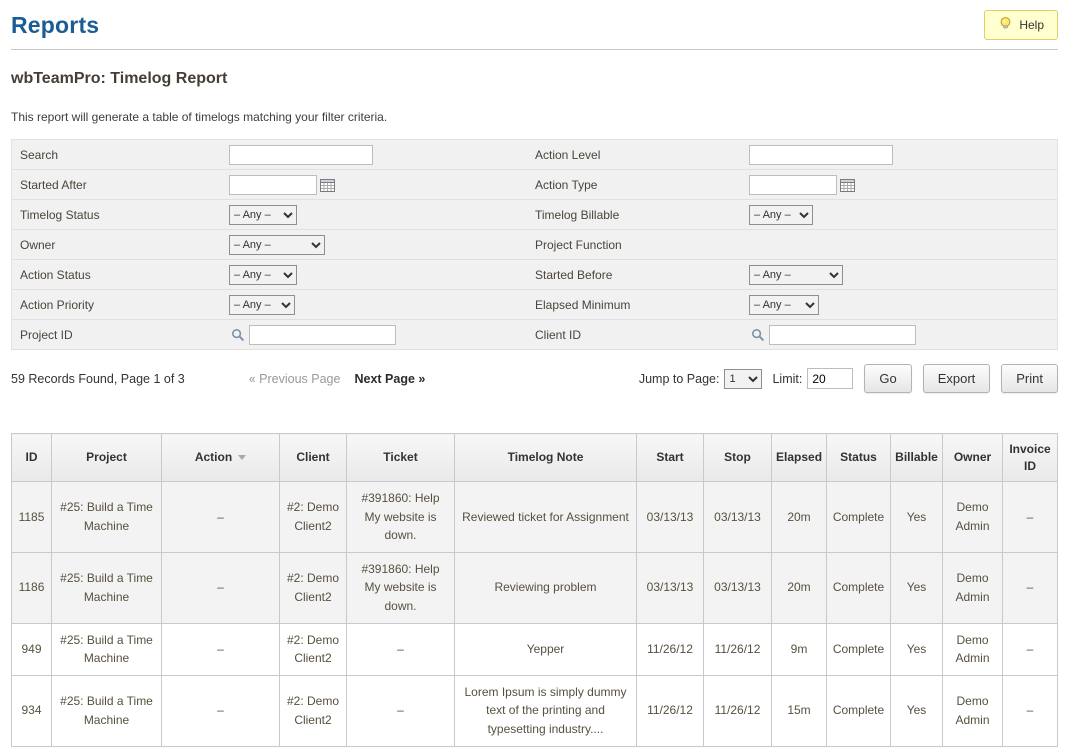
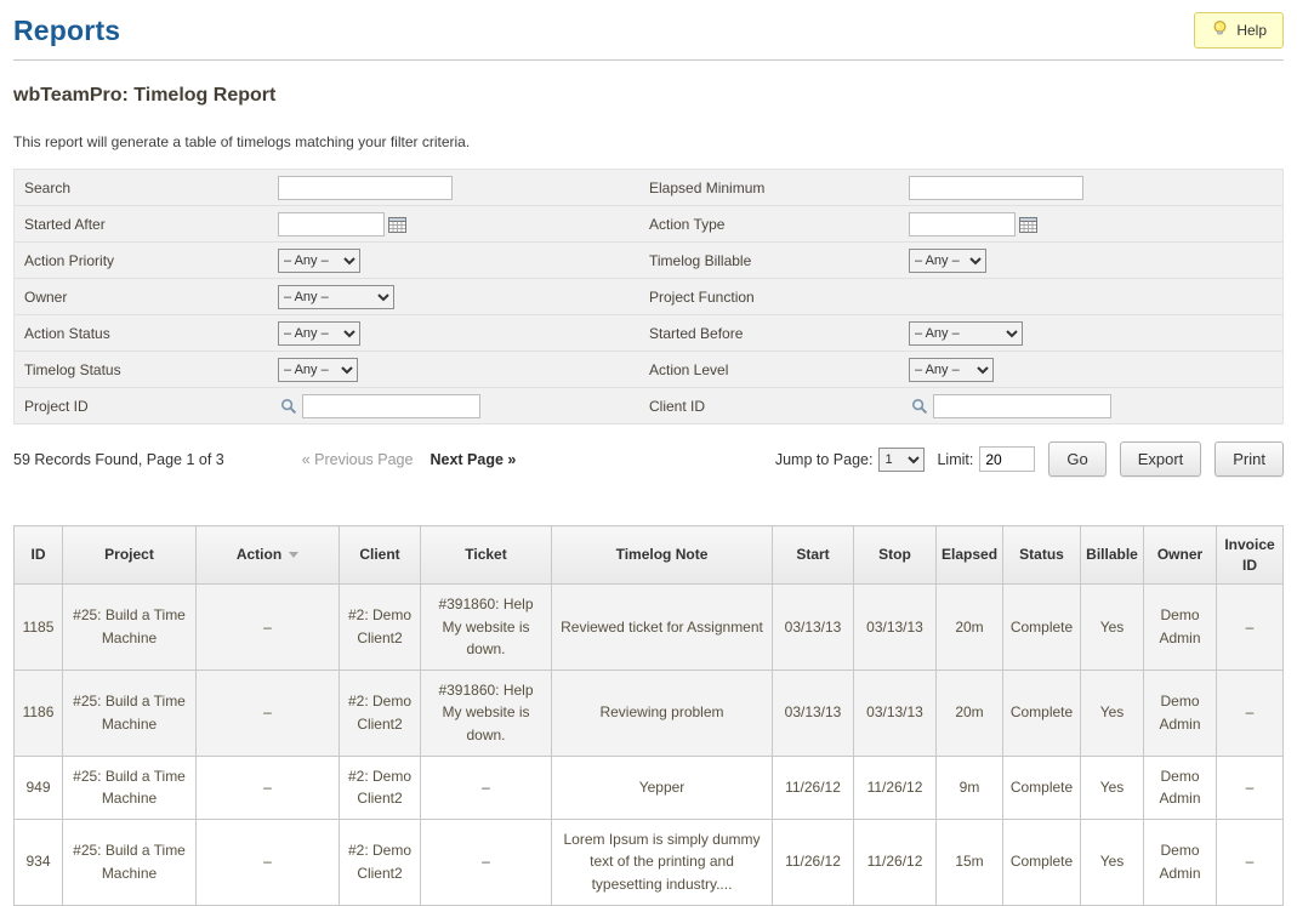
  Reports
  Help
  wbTeamPro: Timelog Report
  This report will generate a table of timelogs matching your filter criteria.
  Search
- Action Level
+ Elapsed Minimum
  Started After
  Action Type
- Timelog Status
+ Action Priority
  – Any –
  Timelog Billable
  – Any –
  Owner
  – Any –
  Project Function
  Action Status
  – Any –
  Started Before
  – Any –
- Action Priority
+ Timelog Status
  – Any –
- Elapsed Minimum
+ Action Level
  – Any –
  Project ID
  Client ID
  59 Records Found, Page 1 of 3
  « Previous Page
  Next Page »
  Jump to Page:
  1
  Limit:
  20
  Go
  Export
  Print
  ID	Project	Action	Client	Ticket	Timelog Note	Start	Stop	Elapsed	Status	Billable	Owner	Invoice ID
  1185	#25: Build a Time Machine	–	#2: Demo Client2	#391860: Help My website is down.	Reviewed ticket for Assignment	03/13/13	03/13/13	20m	Complete	Yes	Demo Admin	–
  1186	#25: Build a Time Machine	–	#2: Demo Client2	#391860: Help My website is down.	Reviewing problem	03/13/13	03/13/13	20m	Complete	Yes	Demo Admin	–
  949	#25: Build a Time Machine	–	#2: Demo Client2	–	Yepper	11/26/12	11/26/12	9m	Complete	Yes	Demo Admin	–
  934	#25: Build a Time Machine	–	#2: Demo Client2	–	Lorem Ipsum is simply dummy text of the printing and typesetting industry....	11/26/12	11/26/12	15m	Complete	Yes	Demo Admin	–
